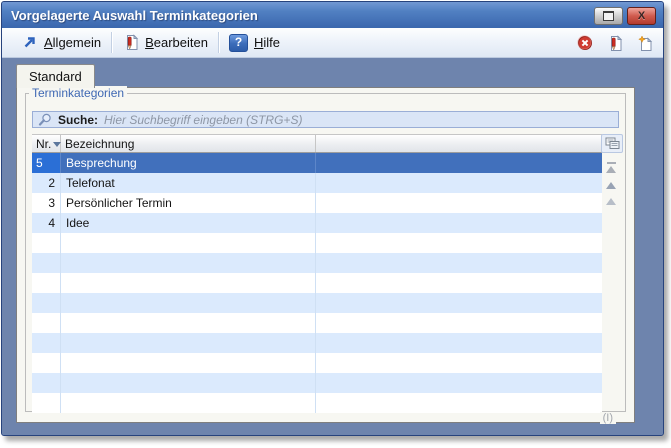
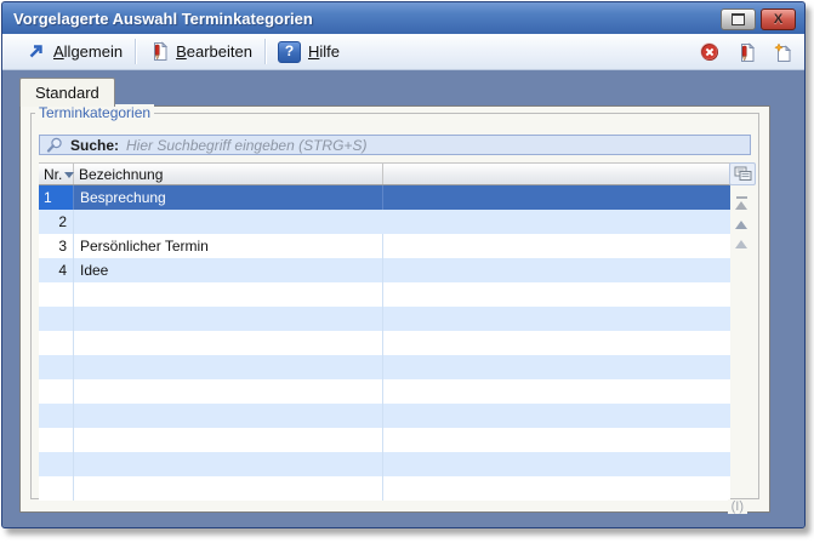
  Vorgelagerte Auswahl Terminkategorien
  X
  Allgemein
  Bearbeiten
  ?
  Hilfe
  Standard
  Terminkategorien
  Suche:
  Hier Suchbegriff eingeben (STRG+S)
  Nr.
  Bezeichnung
- 5
+ 1
  Besprechung
  2
- Telefonat
  3
  Persönlicher Termin
  4
  Idee
  (I)
